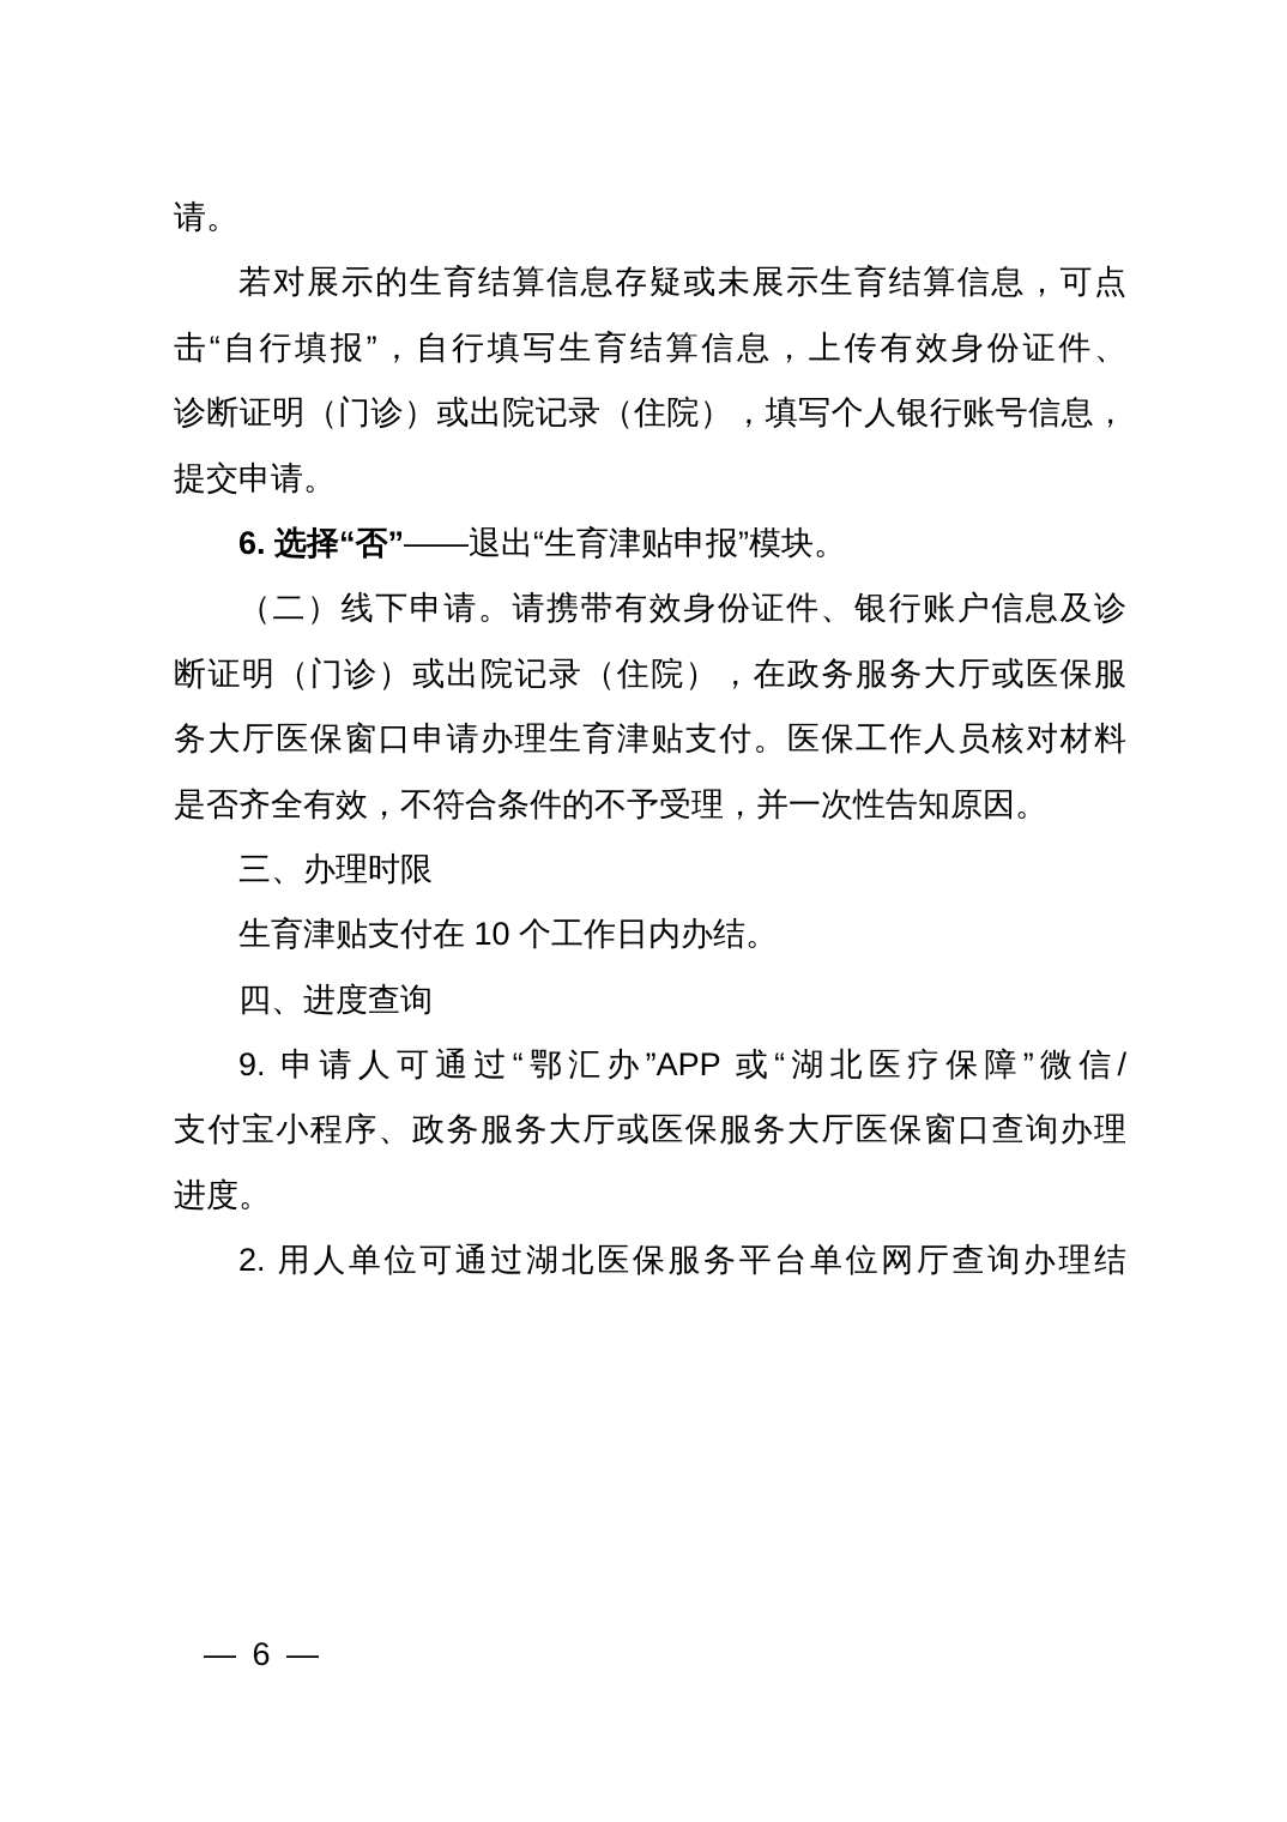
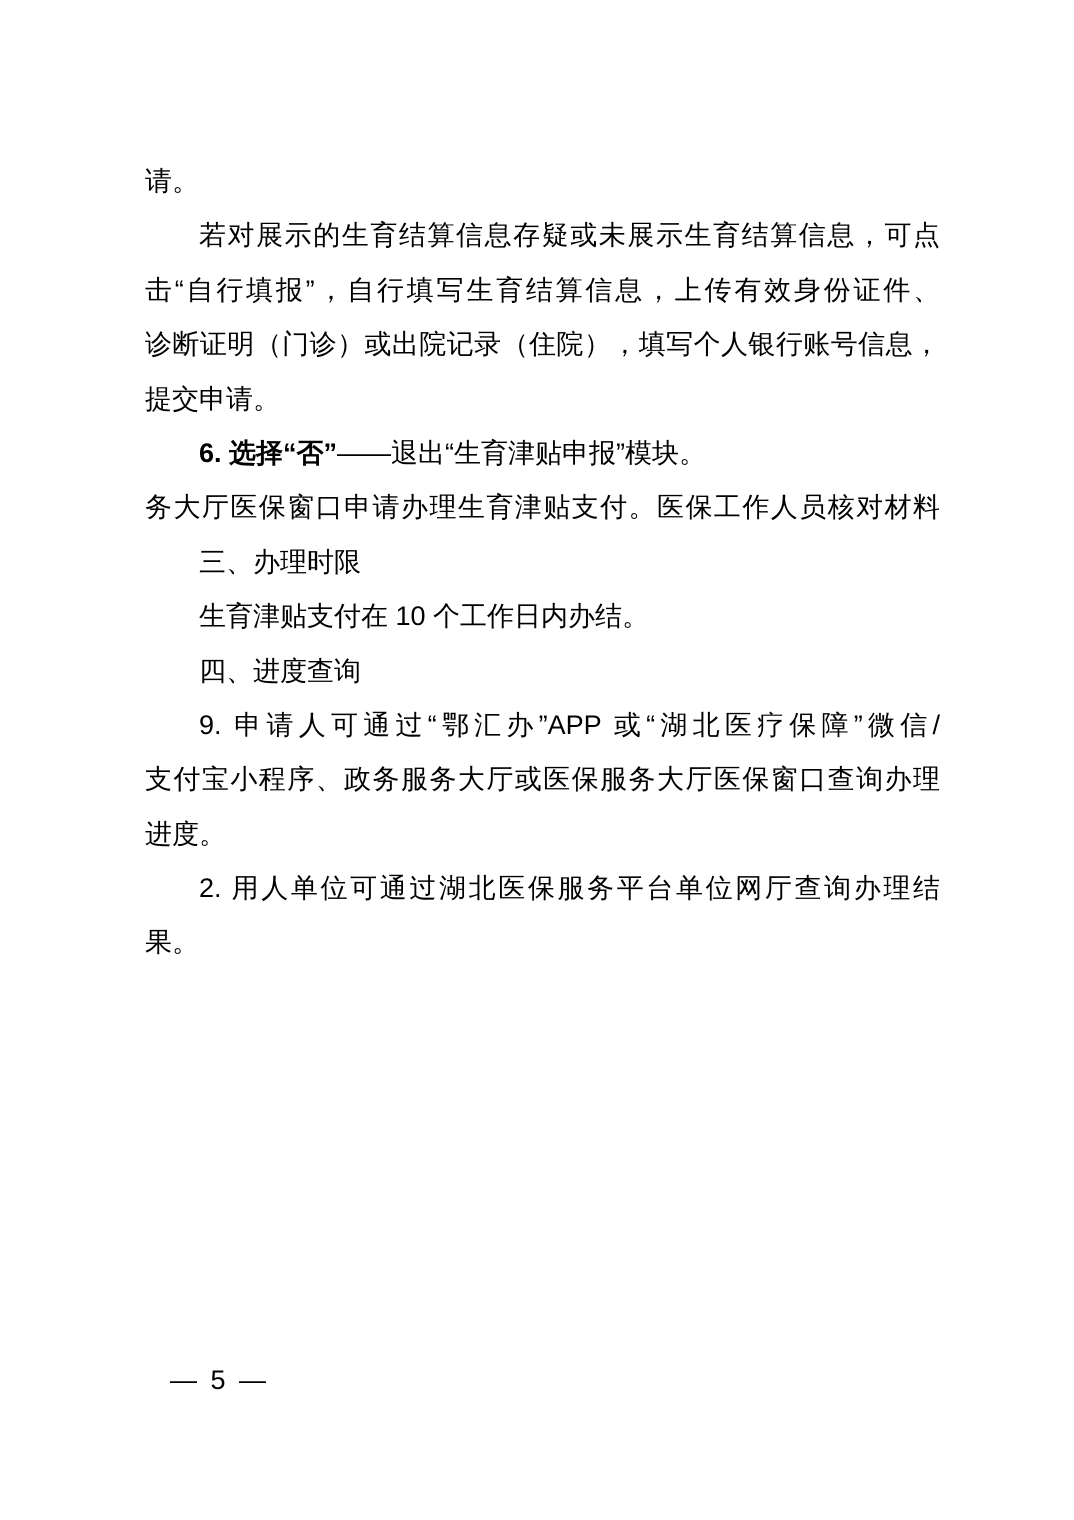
  请。
  若对展示的生育结算信息存疑或未展示生育结算信息，可点
  击“自行填报”，自行填写生育结算信息，上传有效身份证件、
  诊断证明（门诊）或出院记录（住院），填写个人银行账号信息，
  提交申请。
  6. 选择“否”——退出“生育津贴申报”模块。
- （二）线下申请。请携带有效身份证件、银行账户信息及诊
- 断证明（门诊）或出院记录（住院），在政务服务大厅或医保服
  务大厅医保窗口申请办理生育津贴支付。医保工作人员核对材料
- 是否齐全有效，不符合条件的不予受理，并一次性告知原因。
  三、办理时限
  生育津贴支付在 10 个工作日内办结。
  四、进度查询
  9. 申请人可通过“鄂汇办”APP 或“湖北医疗保障”微信/
  支付宝小程序、政务服务大厅或医保服务大厅医保窗口查询办理
  进度。
  2. 用人单位可通过湖北医保服务平台单位网厅查询办理结
+ 果。
- — 6 —
+ — 5 —
